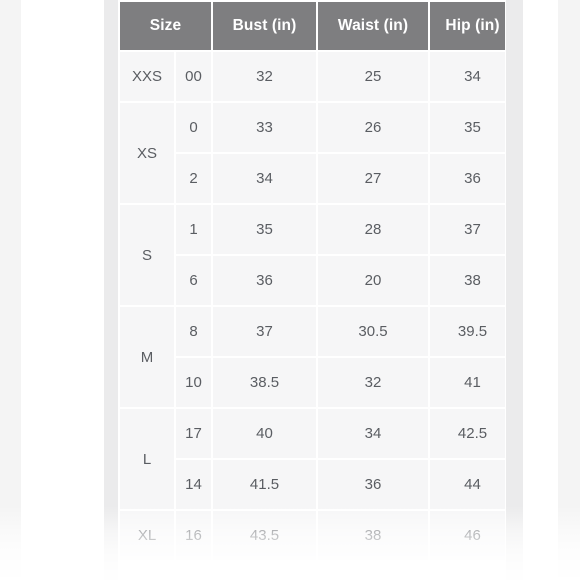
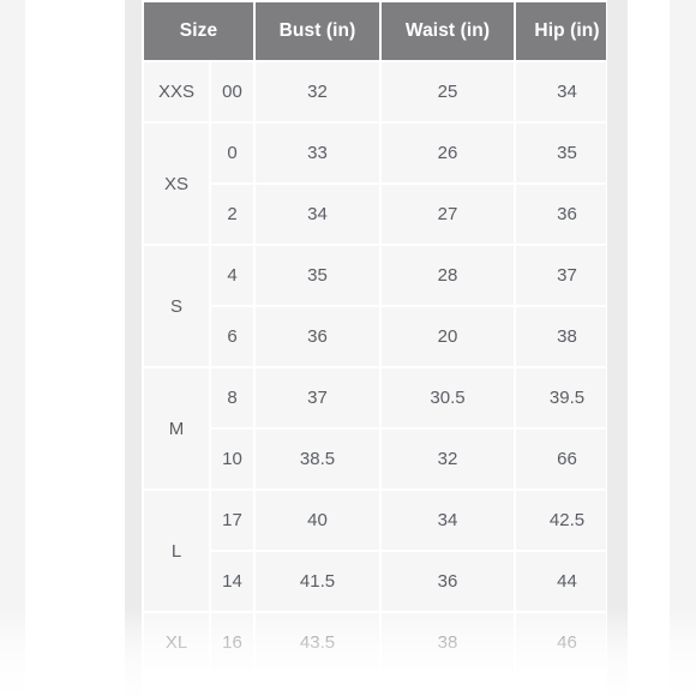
  Size	Bust (in)	Waist (in)	Hip (in)
  XXS	00	32	25	34
  XS	0	33	26	35
  2	34	27	36
- S	1	35	28	37
+ S	4	35	28	37
  6	36	20	38
  M	8	37	30.5	39.5
- 10	38.5	32	41
+ 10	38.5	32	66
  L	17	40	34	42.5
  14	41.5	36	44
